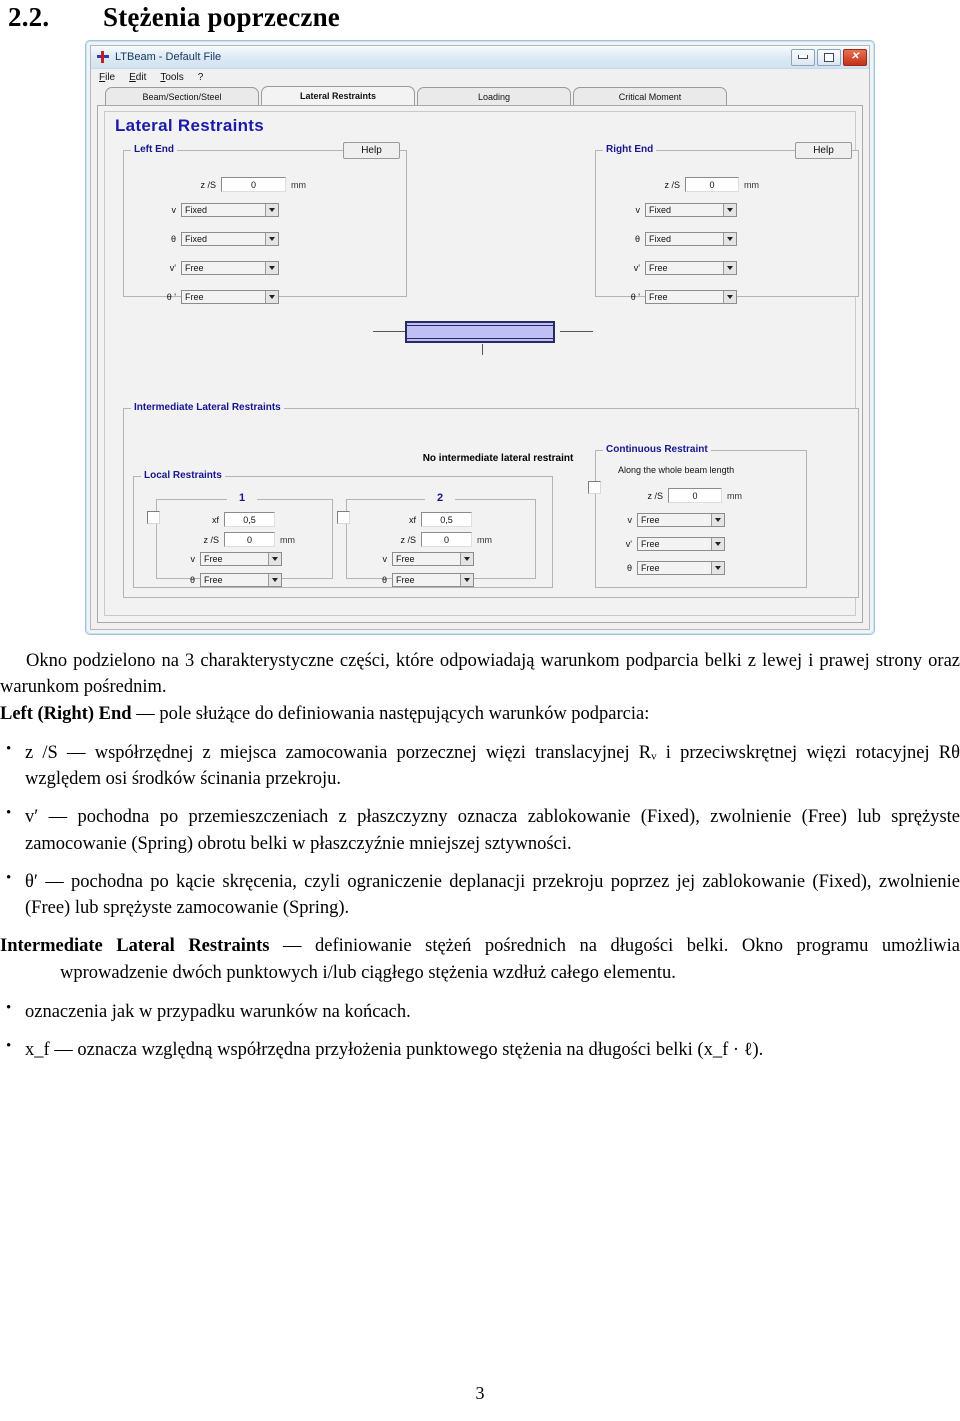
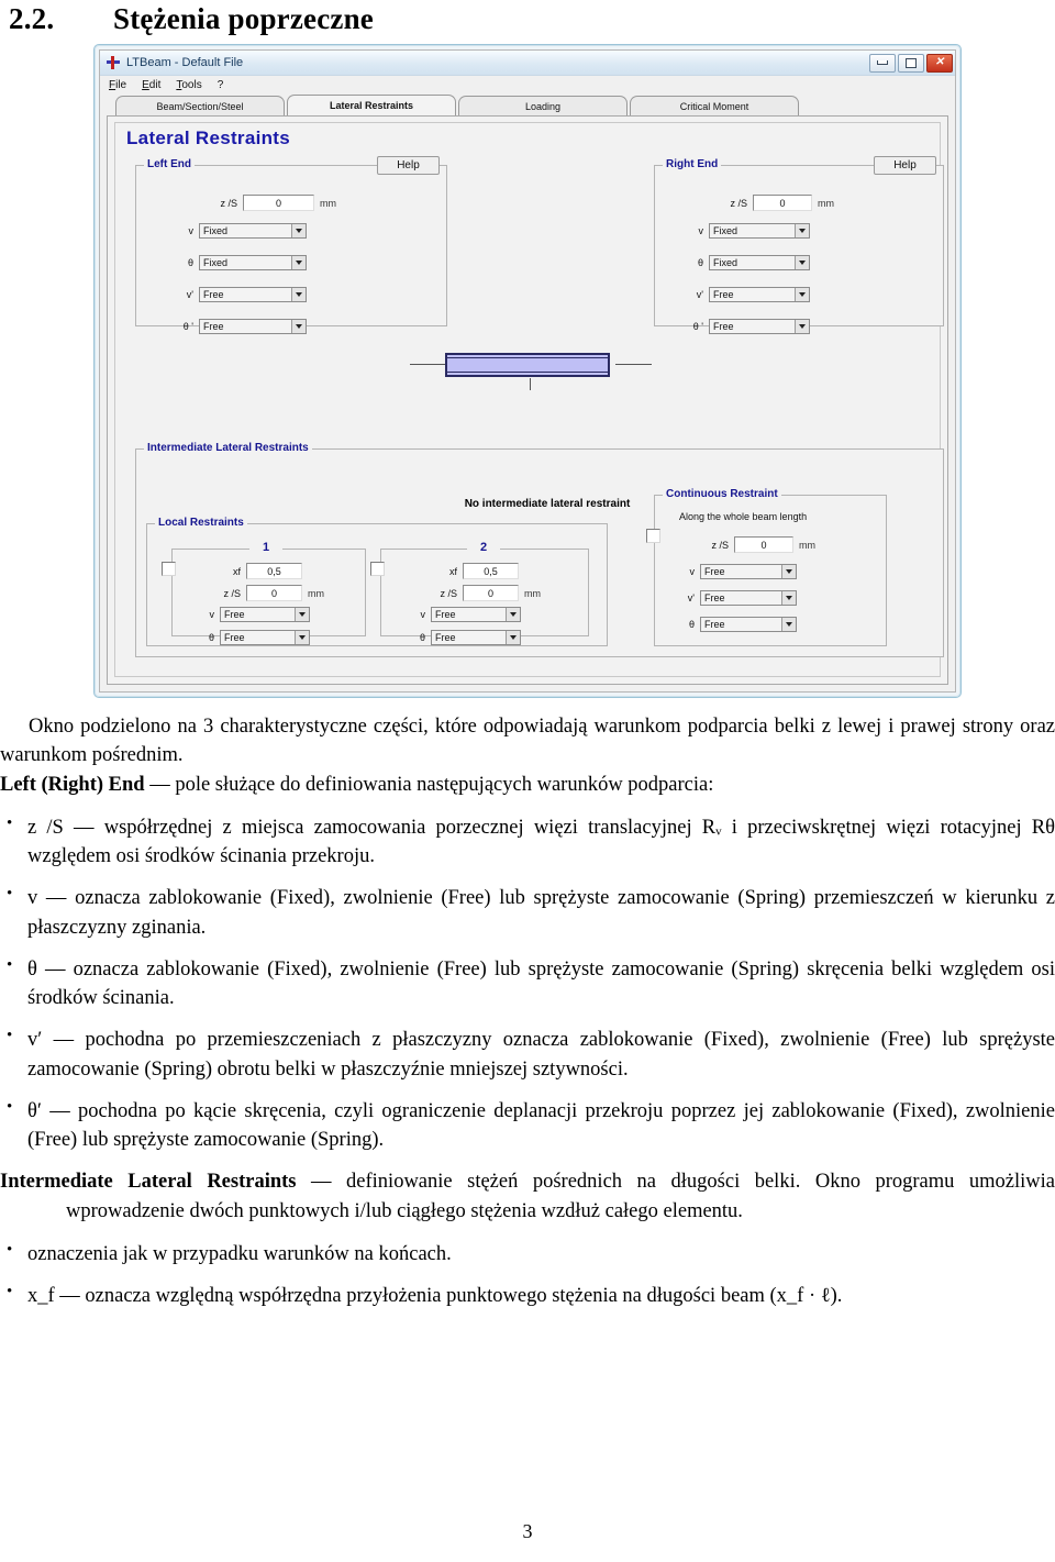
  2.2. Stężenia poprzeczne
  LTBeam - Default File
  ✕
  File
  Edit
  Tools
  ?
  Beam/Section/Steel
  Lateral Restraints
  Loading
  Critical Moment
  Lateral Restraints
  Left End
  Help
  z /S
  0
  mm
  v
  Fixed
  θ
  Fixed
  v'
  Free
  θ '
  Free
  Right End
  Help
  z /S
  0
  mm
  v
  Fixed
  θ
  Fixed
  v'
  Free
  θ '
  Free
  Intermediate Lateral Restraints
  No intermediate lateral restraint
  Local Restraints
  1
  xf
  0,5
  z /S
  0
  mm
  v
  Free
  θ
  Free
  2
  xf
  0,5
  z /S
  0
  mm
  v
  Free
  θ
  Free
  Continuous Restraint
  Along the whole beam length
  z /S
  0
  mm
  v
  Free
  v'
  Free
  θ
  Free
  Okno podzielono na 3 charakterystyczne części, które odpowiadają warunkom podparcia belki z lewej i prawej strony oraz warunkom pośrednim.
  Left (Right) End — pole służące do definiowania następujących warunków podparcia:
  z /S — współrzędnej z miejsca zamocowania porzecznej więzi translacyjnej Rᵥ i przeciwskrętnej więzi rotacyjnej Rθ względem osi środków ścinania przekroju.
+ v — oznacza zablokowanie (Fixed), zwolnienie (Free) lub sprężyste zamocowanie (Spring) przemieszczeń w kierunku z płaszczyzny zginania.
+ θ — oznacza zablokowanie (Fixed), zwolnienie (Free) lub sprężyste zamocowanie (Spring) skręcenia belki względem osi środków ścinania.
  v′ — pochodna po przemieszczeniach z płaszczyzny oznacza zablokowanie (Fixed), zwolnienie (Free) lub sprężyste zamocowanie (Spring) obrotu belki w płaszczyźnie mniejszej sztywności.
  θ′ — pochodna po kącie skręcenia, czyli ograniczenie deplanacji przekroju poprzez jej zablokowanie (Fixed), zwolnienie (Free) lub sprężyste zamocowanie (Spring).
  Intermediate Lateral Restraints — definiowanie stężeń pośrednich na długości belki. Okno programu umożliwia wprowadzenie dwóch punktowych i/lub ciągłego stężenia wzdłuż całego elementu.
  oznaczenia jak w przypadku warunków na końcach.
- x_f — oznacza względną współrzędna przyłożenia punktowego stężenia na długości belki (x_f · ℓ).
+ x_f — oznacza względną współrzędna przyłożenia punktowego stężenia na długości beam (x_f · ℓ).
  3
